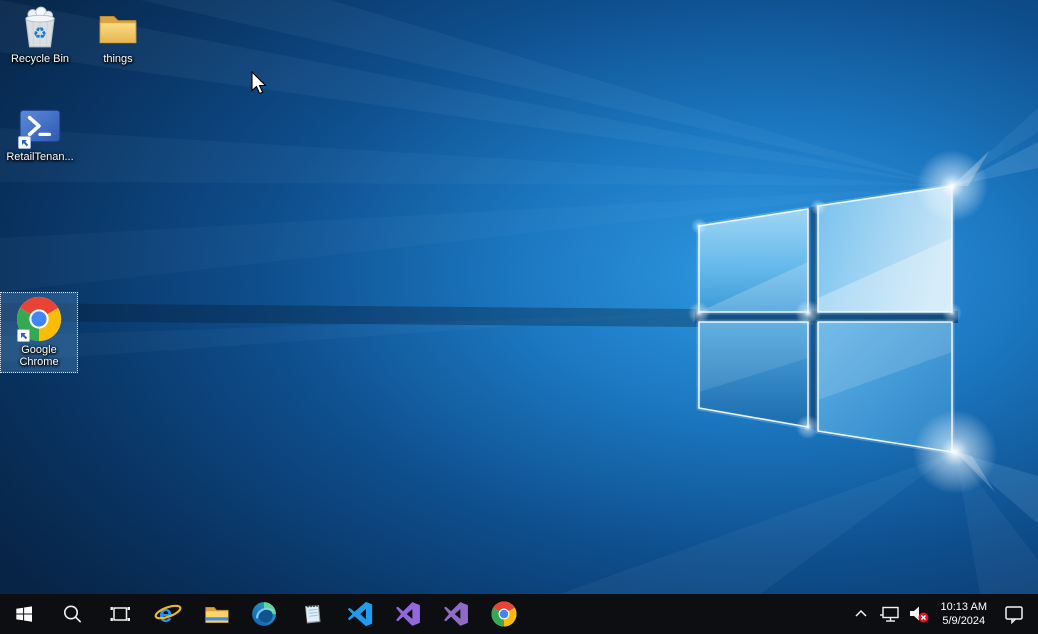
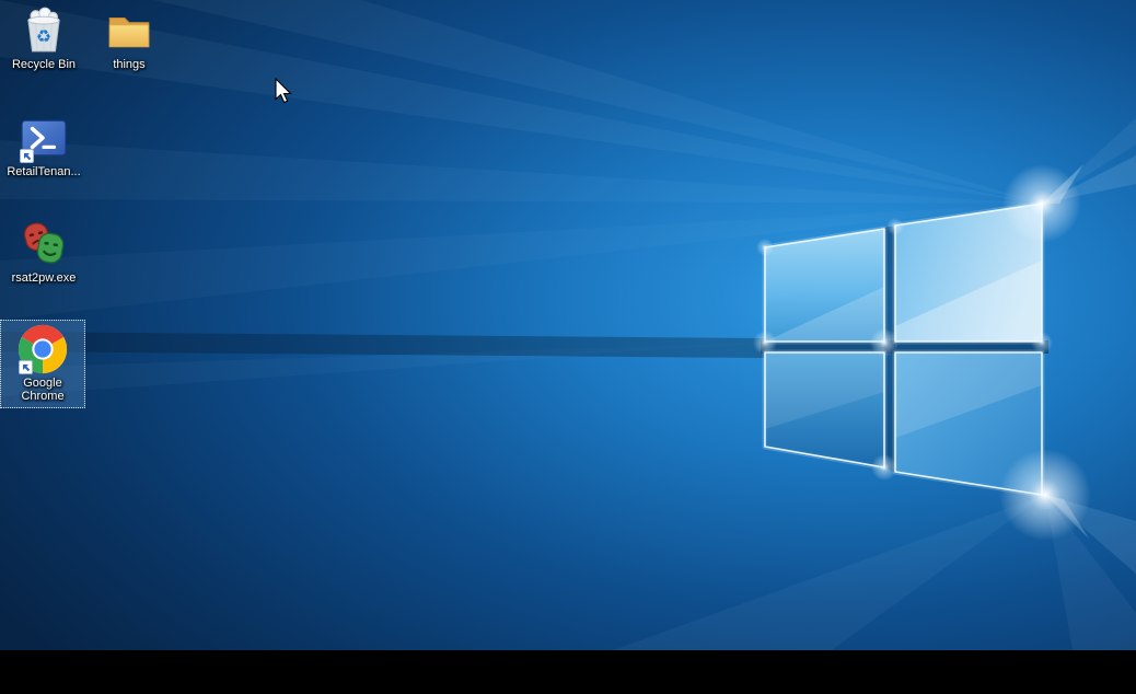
  ♻
  Recycle Bin
  things
  RetailTenan...
+ rsat2pw.exe
  Google Chrome
- e
- 10:13 AM
- 5/9/2024
